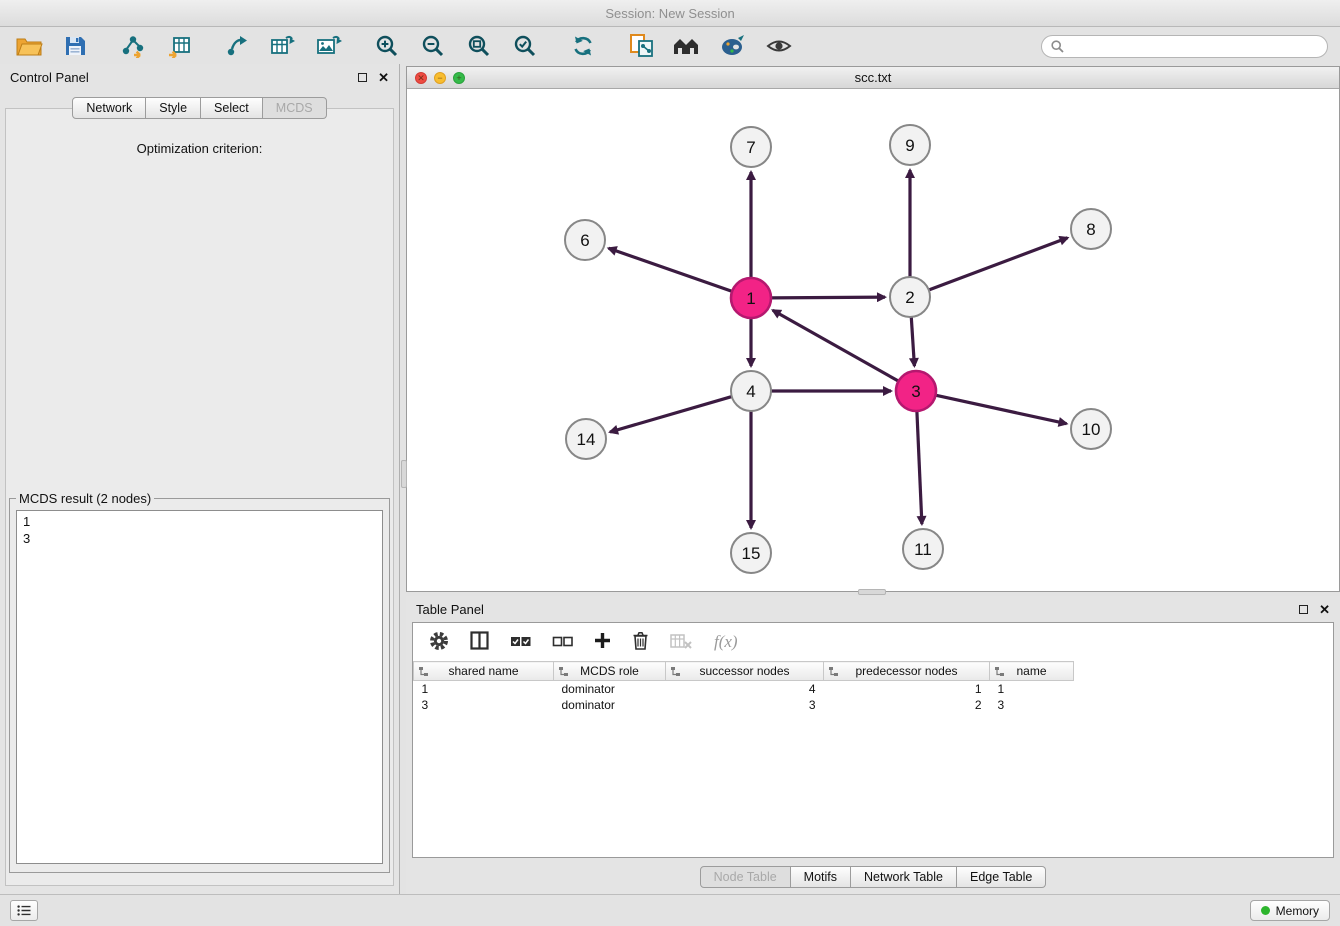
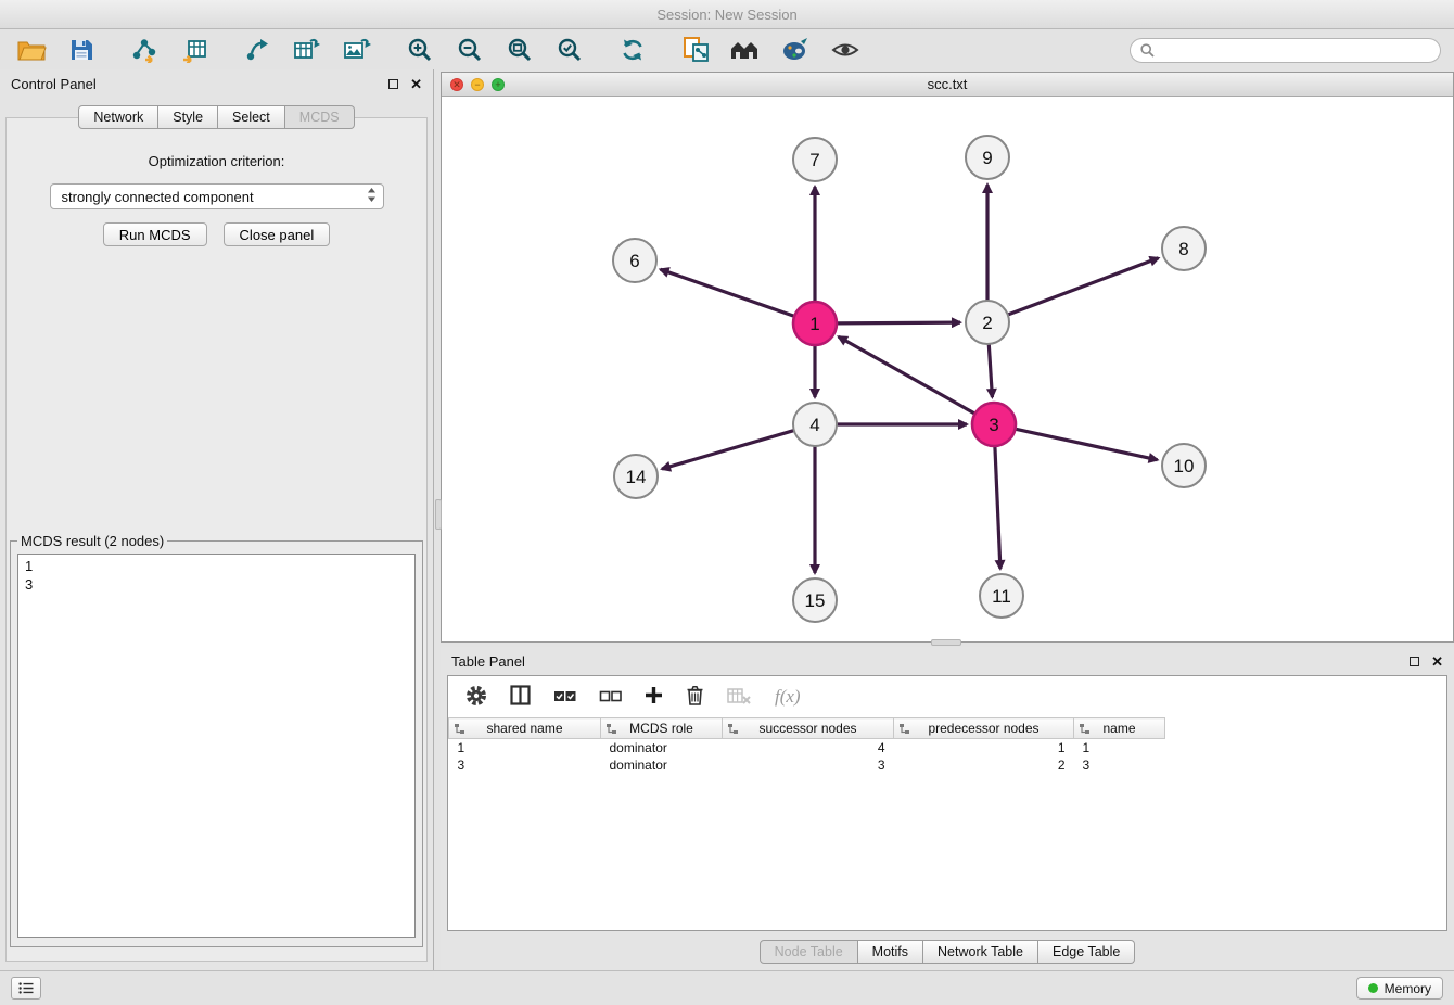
  Session: New Session
  Control Panel
  ✕
  Network
  Style
  Select
  MCDS
  Optimization criterion:
+ strongly connected component
+ Run MCDS
+ Close panel
  MCDS result (2 nodes)
  1
  3
  ✕
  −
  +
  scc.txt
  7
  9
  6
  8
  1
  2
  4
  3
  14
  10
  15
  11
  Table Panel
  ✕
  f(x)
  shared name	MCDS role	successor nodes	predecessor nodes	name
  1	dominator	4	1	1
  3	dominator	3	2	3
  Node Table
  Motifs
  Network Table
  Edge Table
  Memory
